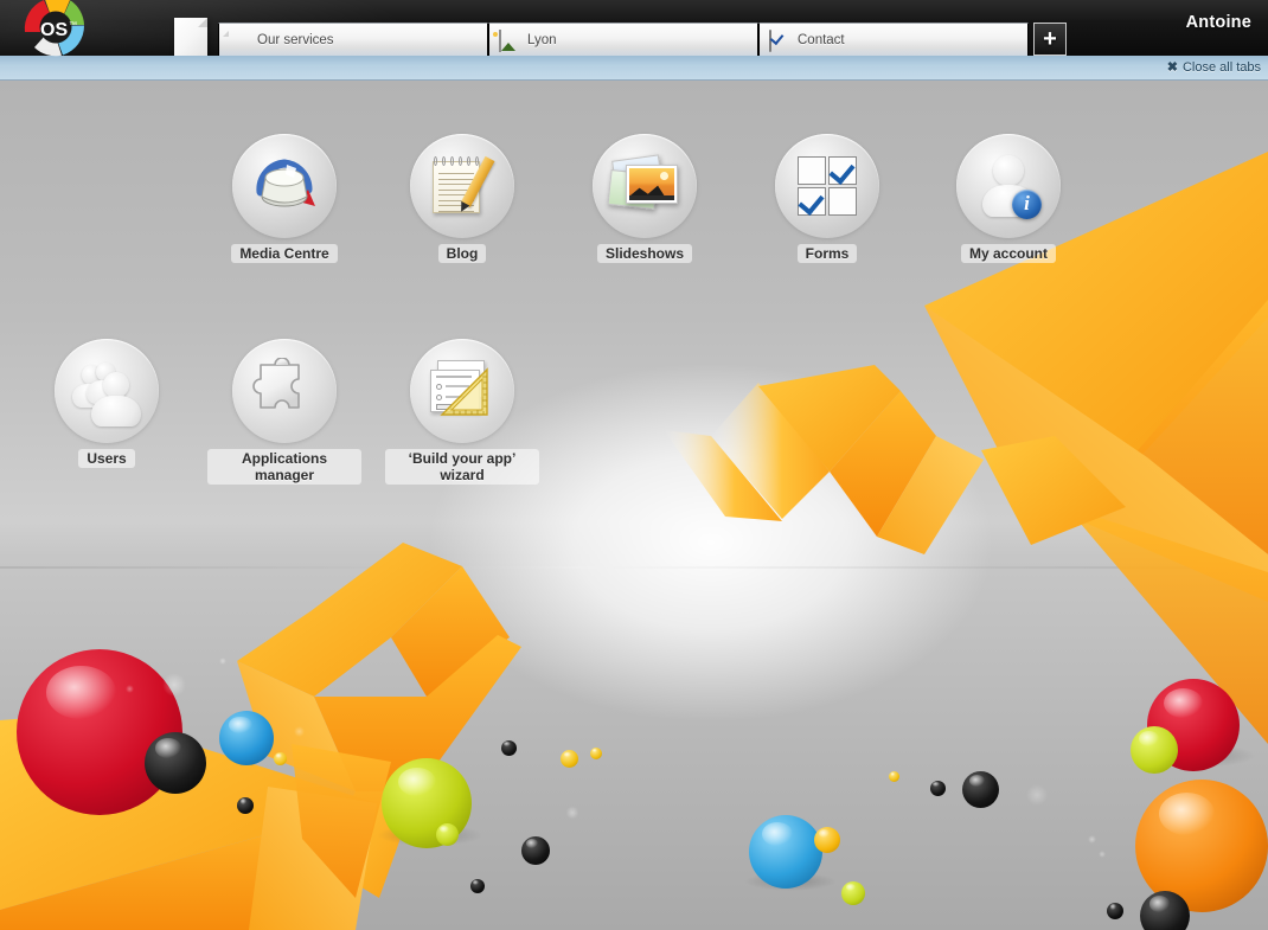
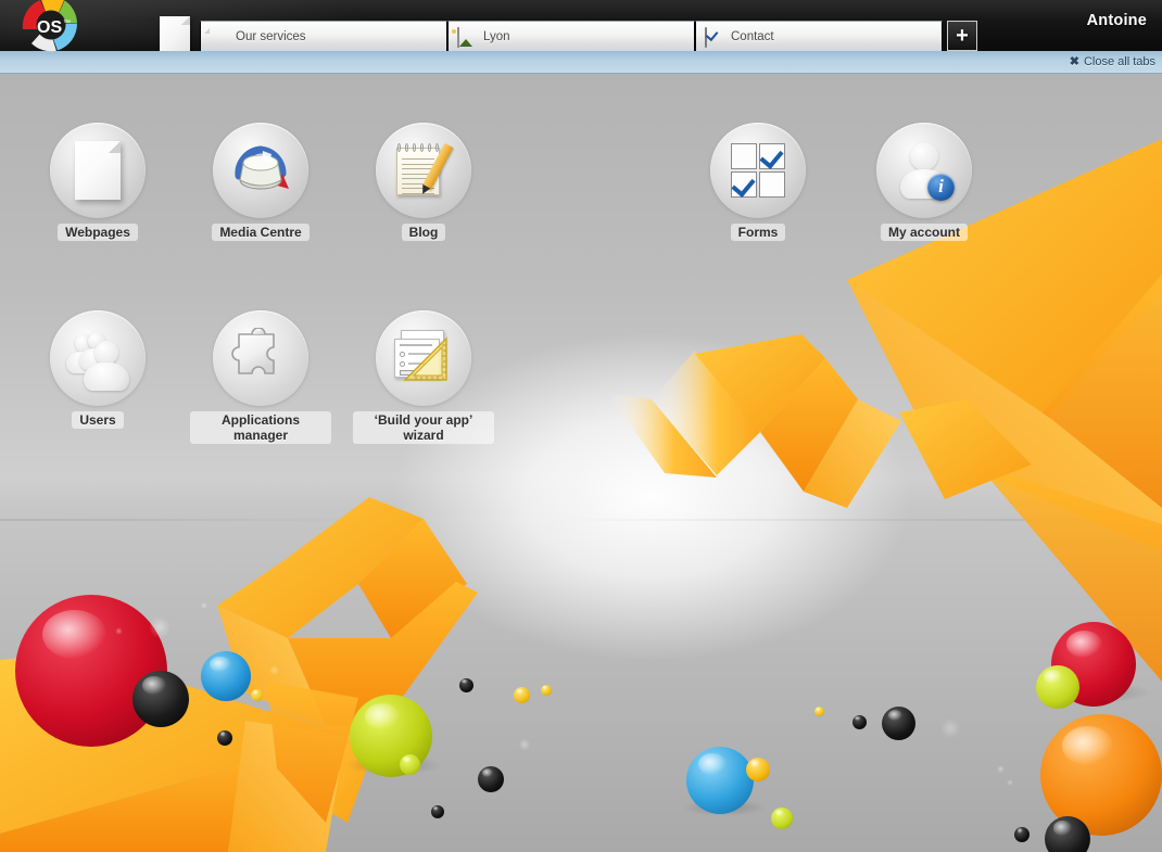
+ Webpages
  Media Centre
  Blog
- Slideshows
  Forms
  i
  My account
  Users
  Applications manager
  ‘Build your app’ wizard
  ✖
  Close all tabs
  OS
  Our services
  Lyon
  Contact
  +
